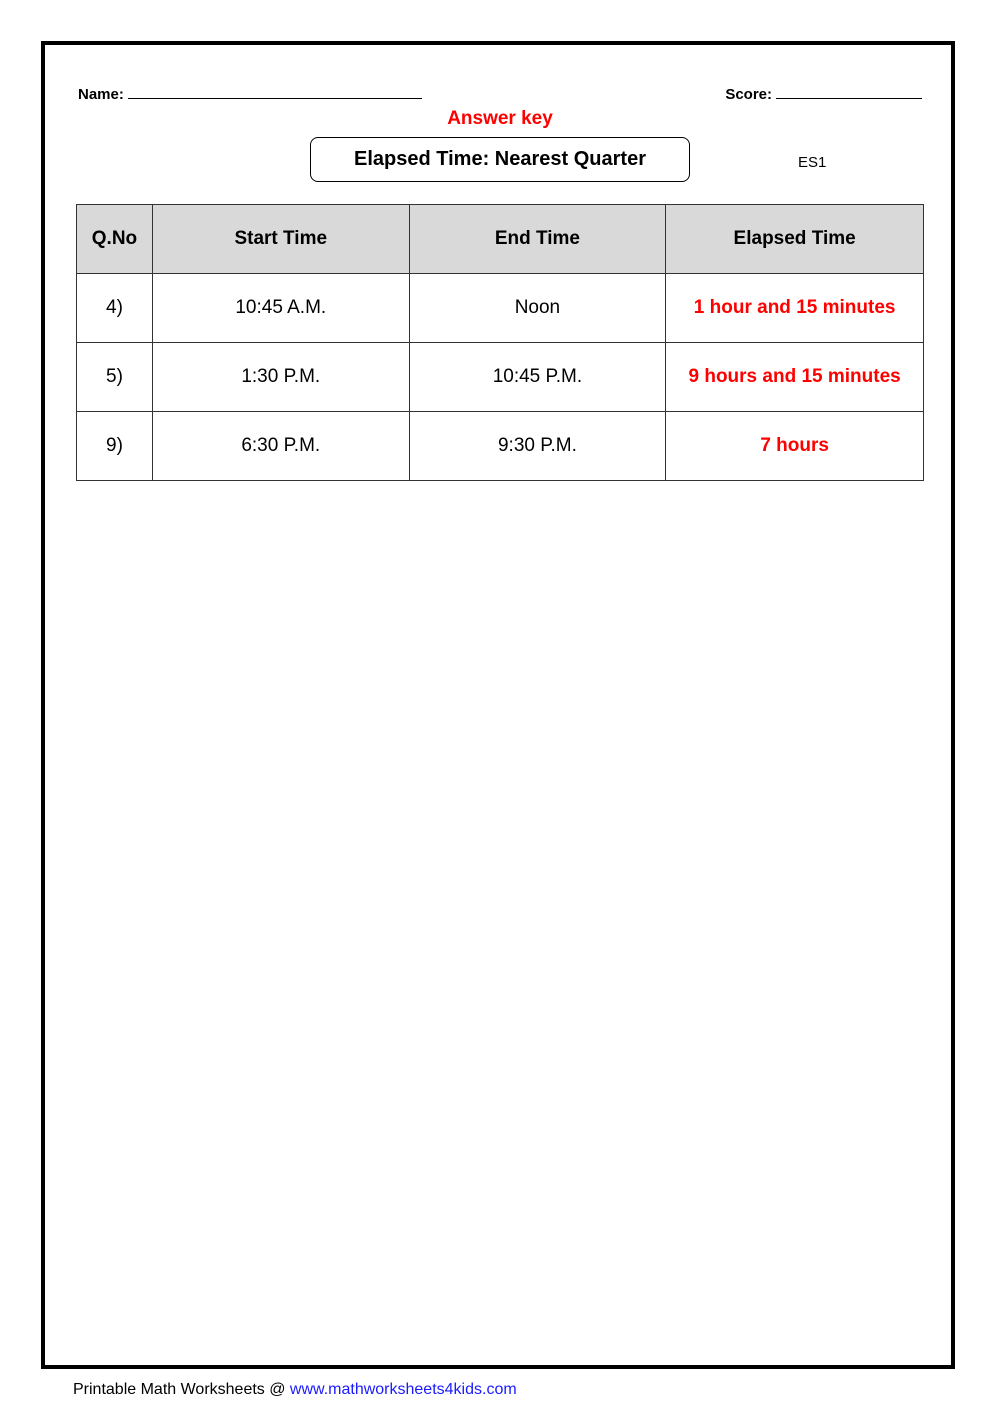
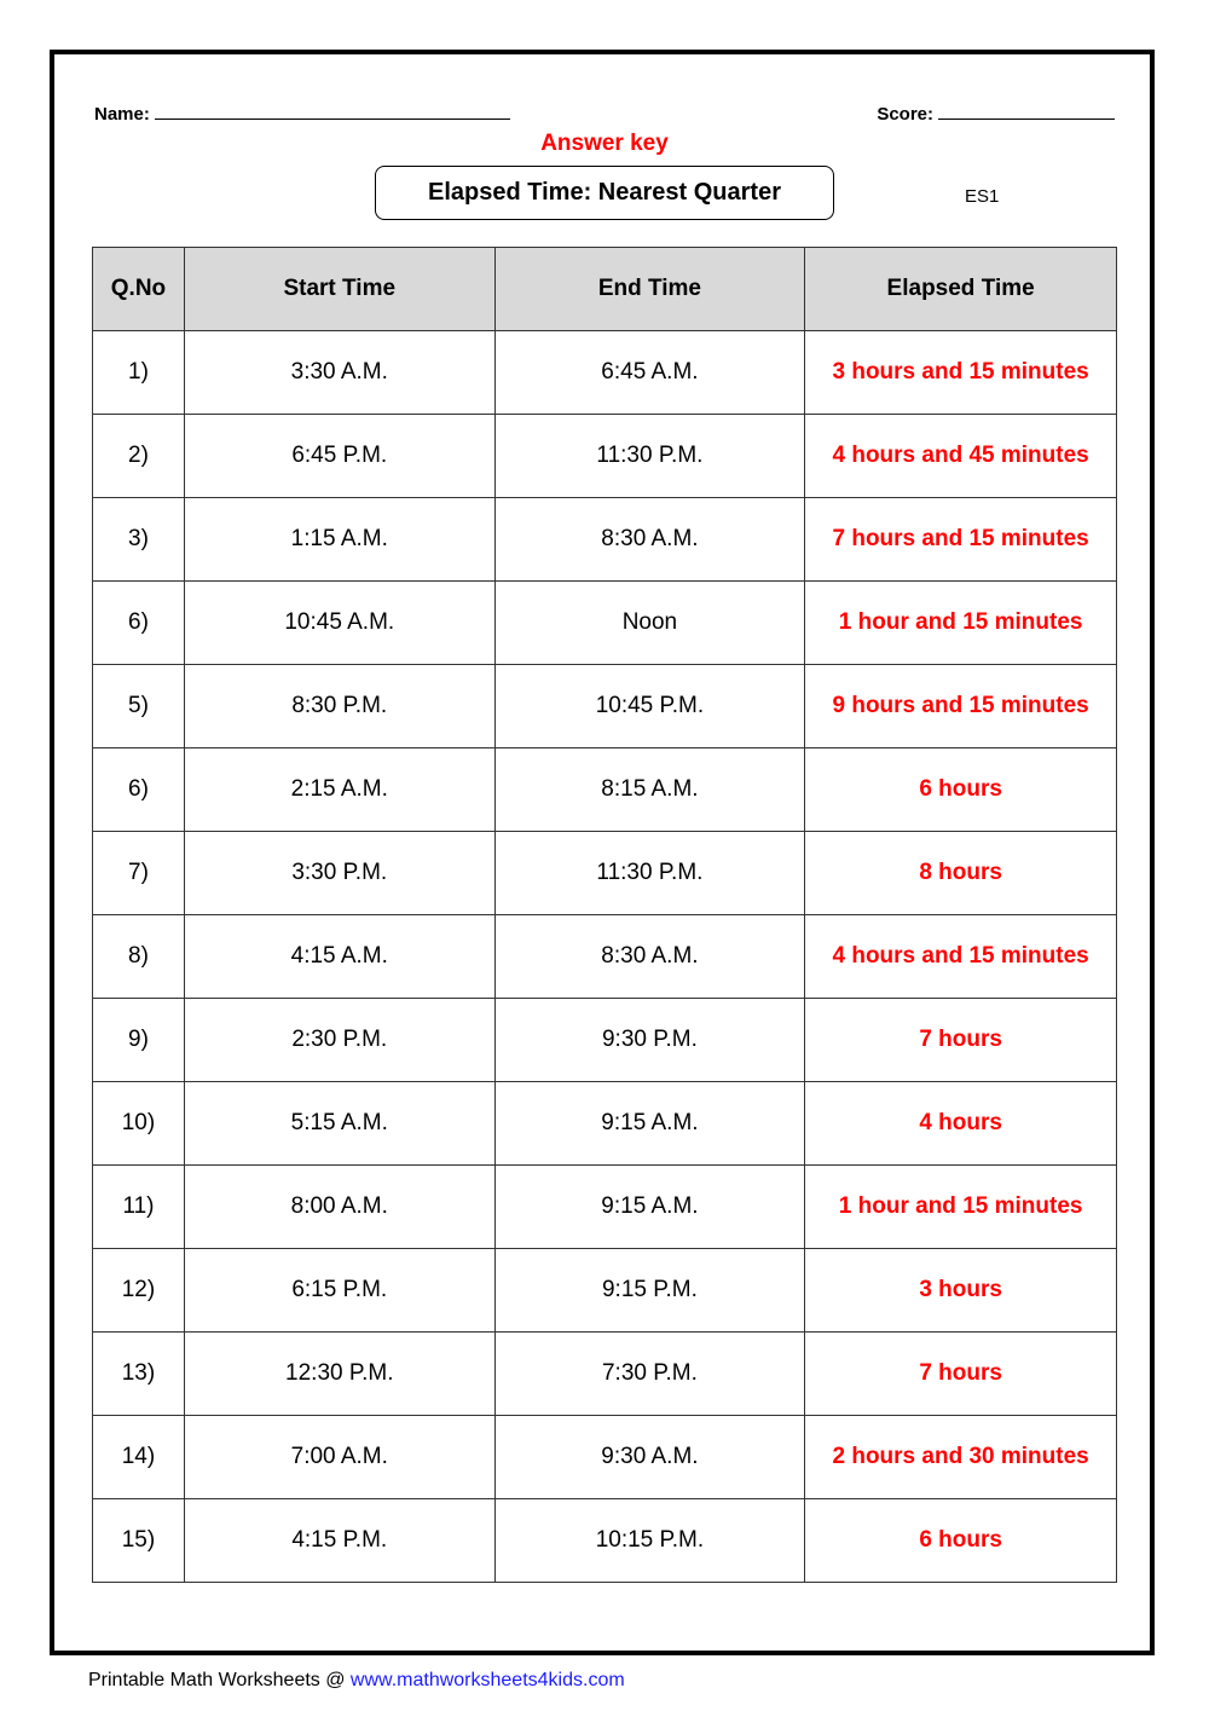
  Name:
  Score:
  Answer key
  Elapsed Time: Nearest Quarter
  ES1
  Q.No	Start Time	End Time	Elapsed Time
+ 1)	3:30 A.M.	6:45 A.M.	3 hours and 15 minutes
+ 2)	6:45 P.M.	11:30 P.M.	4 hours and 45 minutes
+ 3)	1:15 A.M.	8:30 A.M.	7 hours and 15 minutes
- 4)	10:45 A.M.	Noon	1 hour and 15 minutes
+ 6)	10:45 A.M.	Noon	1 hour and 15 minutes
- 5)	1:30 P.M.	10:45 P.M.	9 hours and 15 minutes
+ 5)	8:30 P.M.	10:45 P.M.	9 hours and 15 minutes
+ 6)	2:15 A.M.	8:15 A.M.	6 hours
+ 7)	3:30 P.M.	11:30 P.M.	8 hours
+ 8)	4:15 A.M.	8:30 A.M.	4 hours and 15 minutes
- 9)	6:30 P.M.	9:30 P.M.	7 hours
+ 9)	2:30 P.M.	9:30 P.M.	7 hours
+ 10)	5:15 A.M.	9:15 A.M.	4 hours
+ 11)	8:00 A.M.	9:15 A.M.	1 hour and 15 minutes
+ 12)	6:15 P.M.	9:15 P.M.	3 hours
+ 13)	12:30 P.M.	7:30 P.M.	7 hours
+ 14)	7:00 A.M.	9:30 A.M.	2 hours and 30 minutes
+ 15)	4:15 P.M.	10:15 P.M.	6 hours
  Printable Math Worksheets @ www.mathworksheets4kids.com
